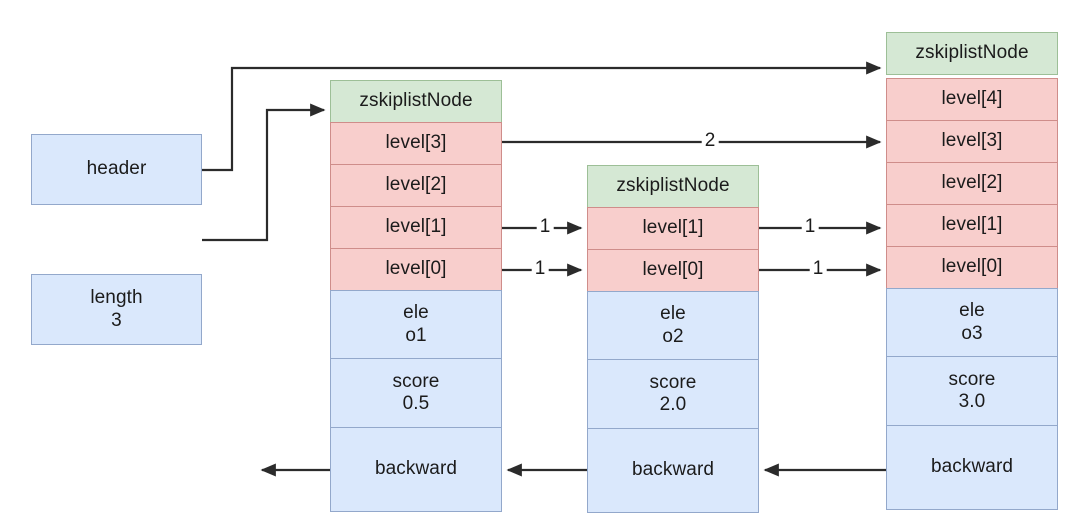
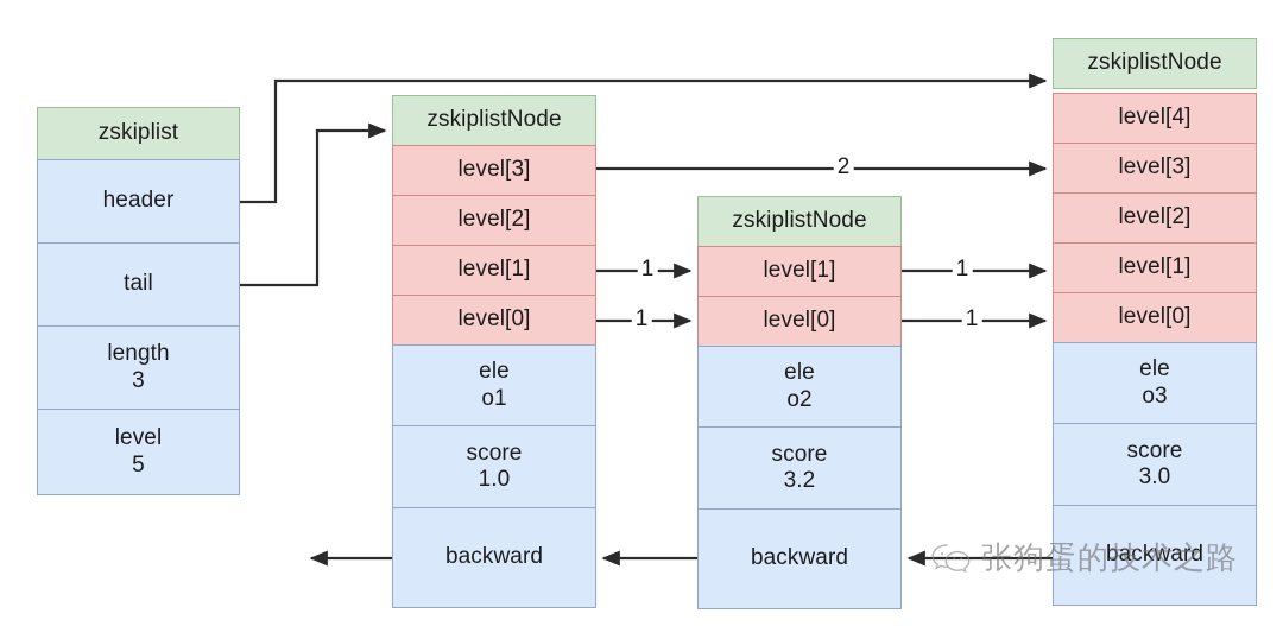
+ zskiplist
  header
+ tail
  length
  3
+ level
+ 5
  zskiplistNode
  level[3]
  level[2]
  level[1]
  level[0]
  ele
  o1
  score
- 0.5
+ 1.0
  backward
  zskiplistNode
  level[1]
  level[0]
  ele
  o2
  score
- 2.0
+ 3.2
  backward
  zskiplistNode
  level[4]
  level[3]
  level[2]
  level[1]
  level[0]
  ele
  o3
  score
  3.0
  backward
  2
  1
  1
  1
  1
+ 张狗蛋的技术之路
